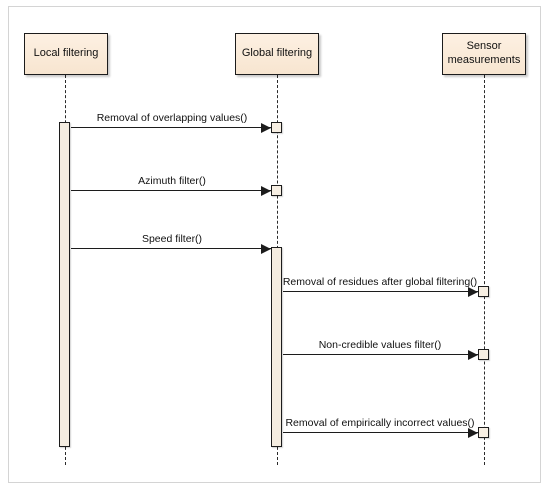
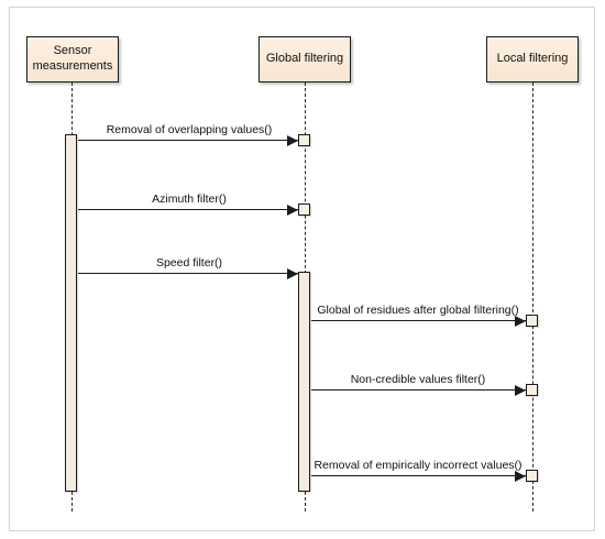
- Local filtering
+ Sensor measurements
  Global filtering
- Sensor measurements
+ Local filtering
  Removal of overlapping values()
  Azimuth filter()
  Speed filter()
- Removal of residues after global filtering()
+ Global of residues after global filtering()
  Non-credible values filter()
  Removal of empirically incorrect values()
